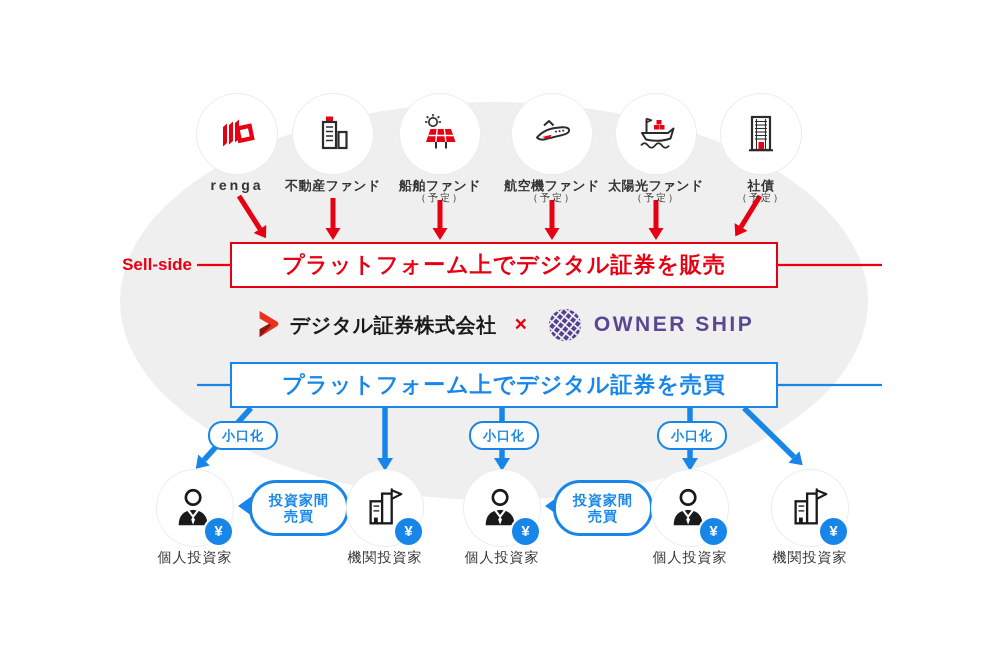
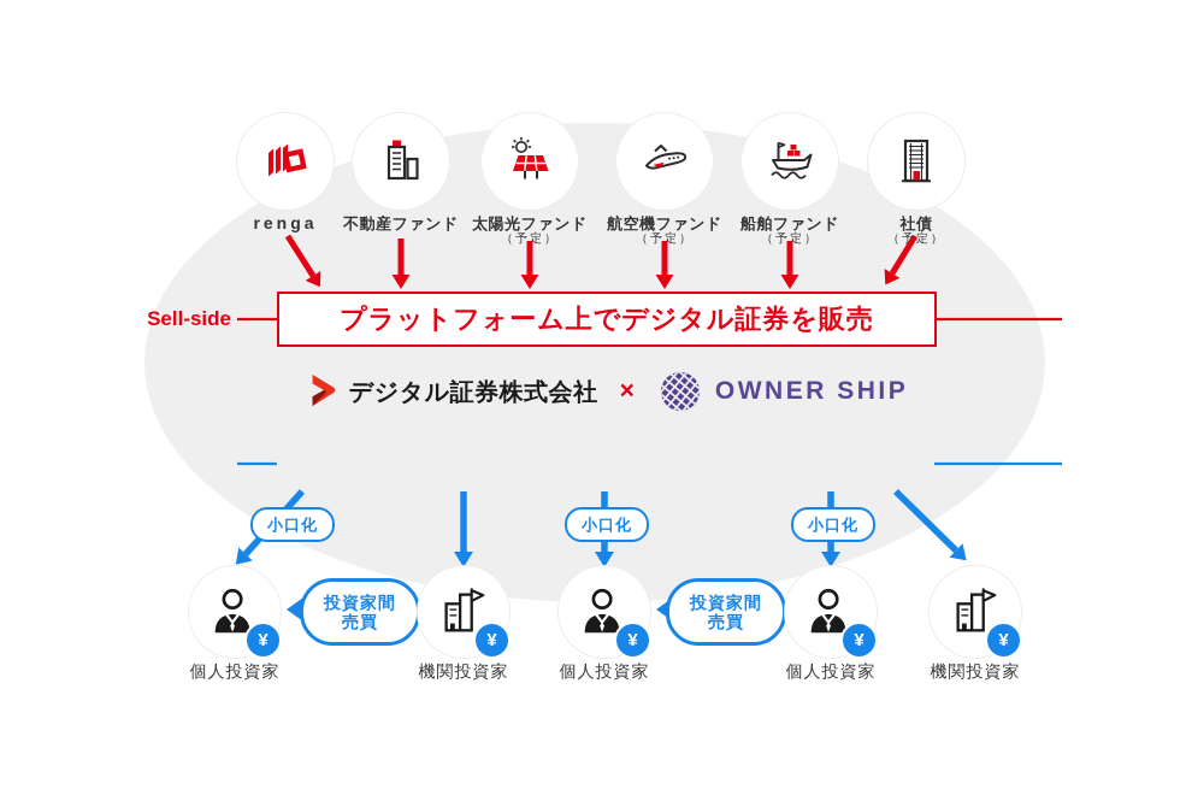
  renga
  不動産ファンド
- 船舶ファンド
+ 太陽光ファンド
  （予定）
  航空機ファンド
  （予定）
- 太陽光ファンド
+ 船舶ファンド
  （予定）
  社債
  （予定）
  Sell-side
  プラットフォーム上でデジタル証券を販売
  デジタル証券株式会社
  ×
  OWNER SHIP
- プラットフォーム上でデジタル証券を売買
  小口化
  小口化
  小口化
  投資家間
  売買
  投資家間
  売買
  ¥
  個人投資家
  ¥
  機関投資家
  ¥
  個人投資家
  ¥
  個人投資家
  ¥
  機関投資家
